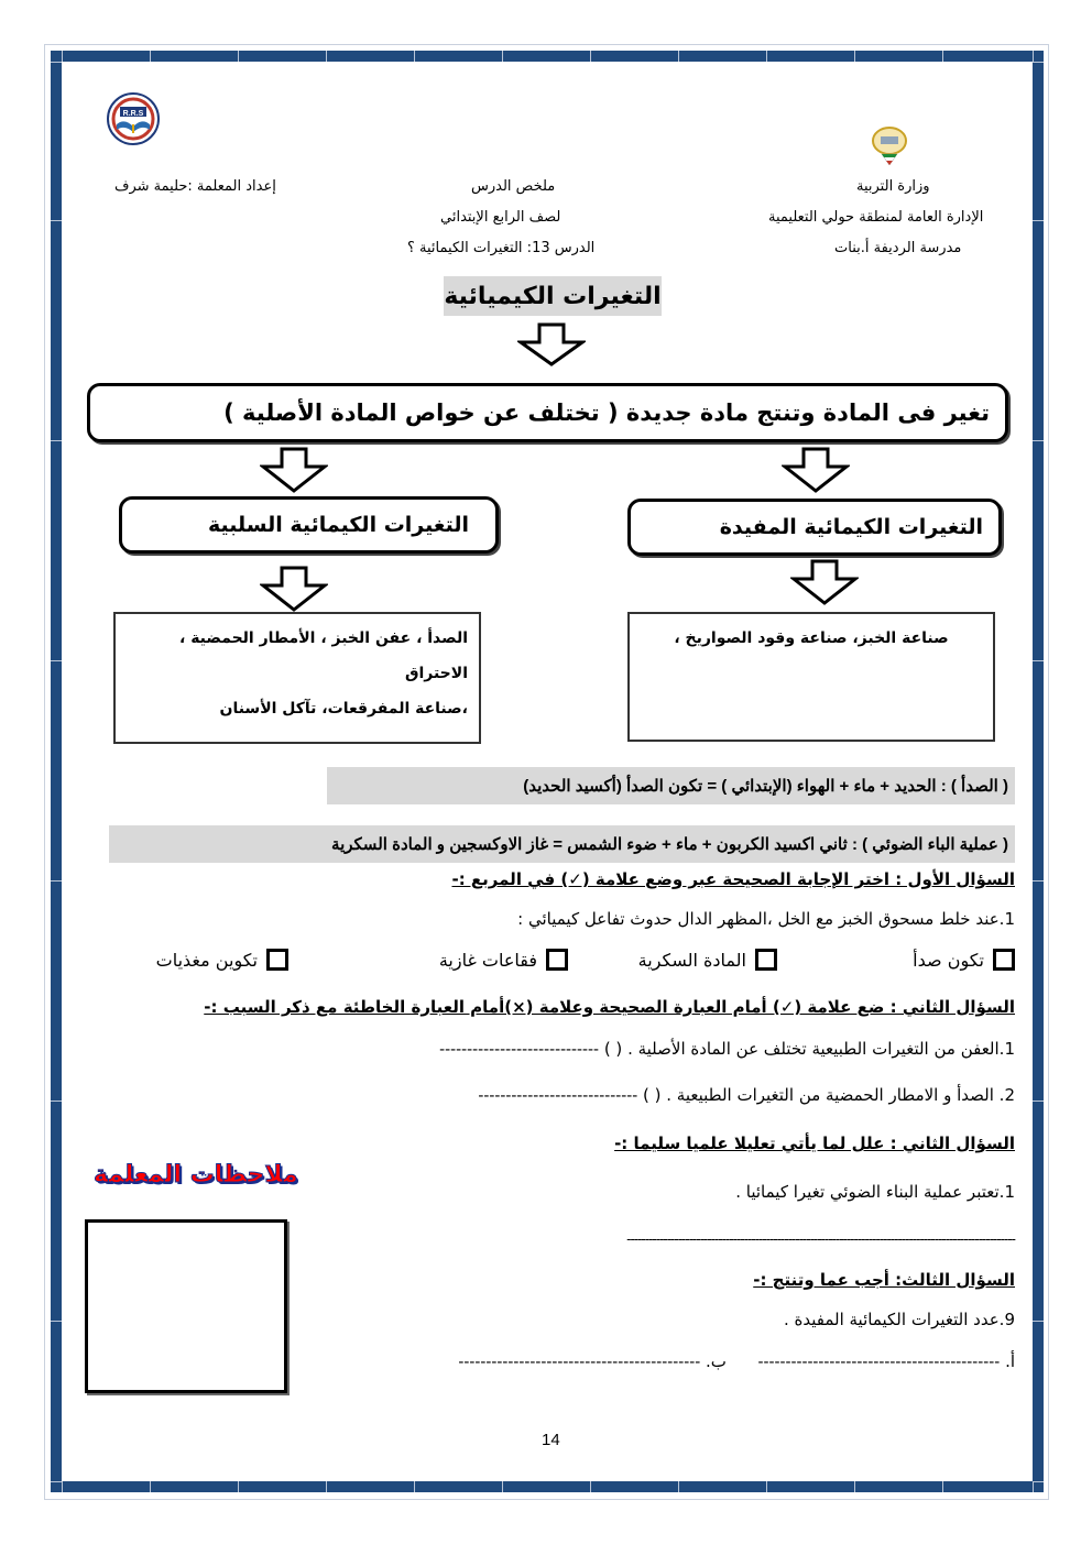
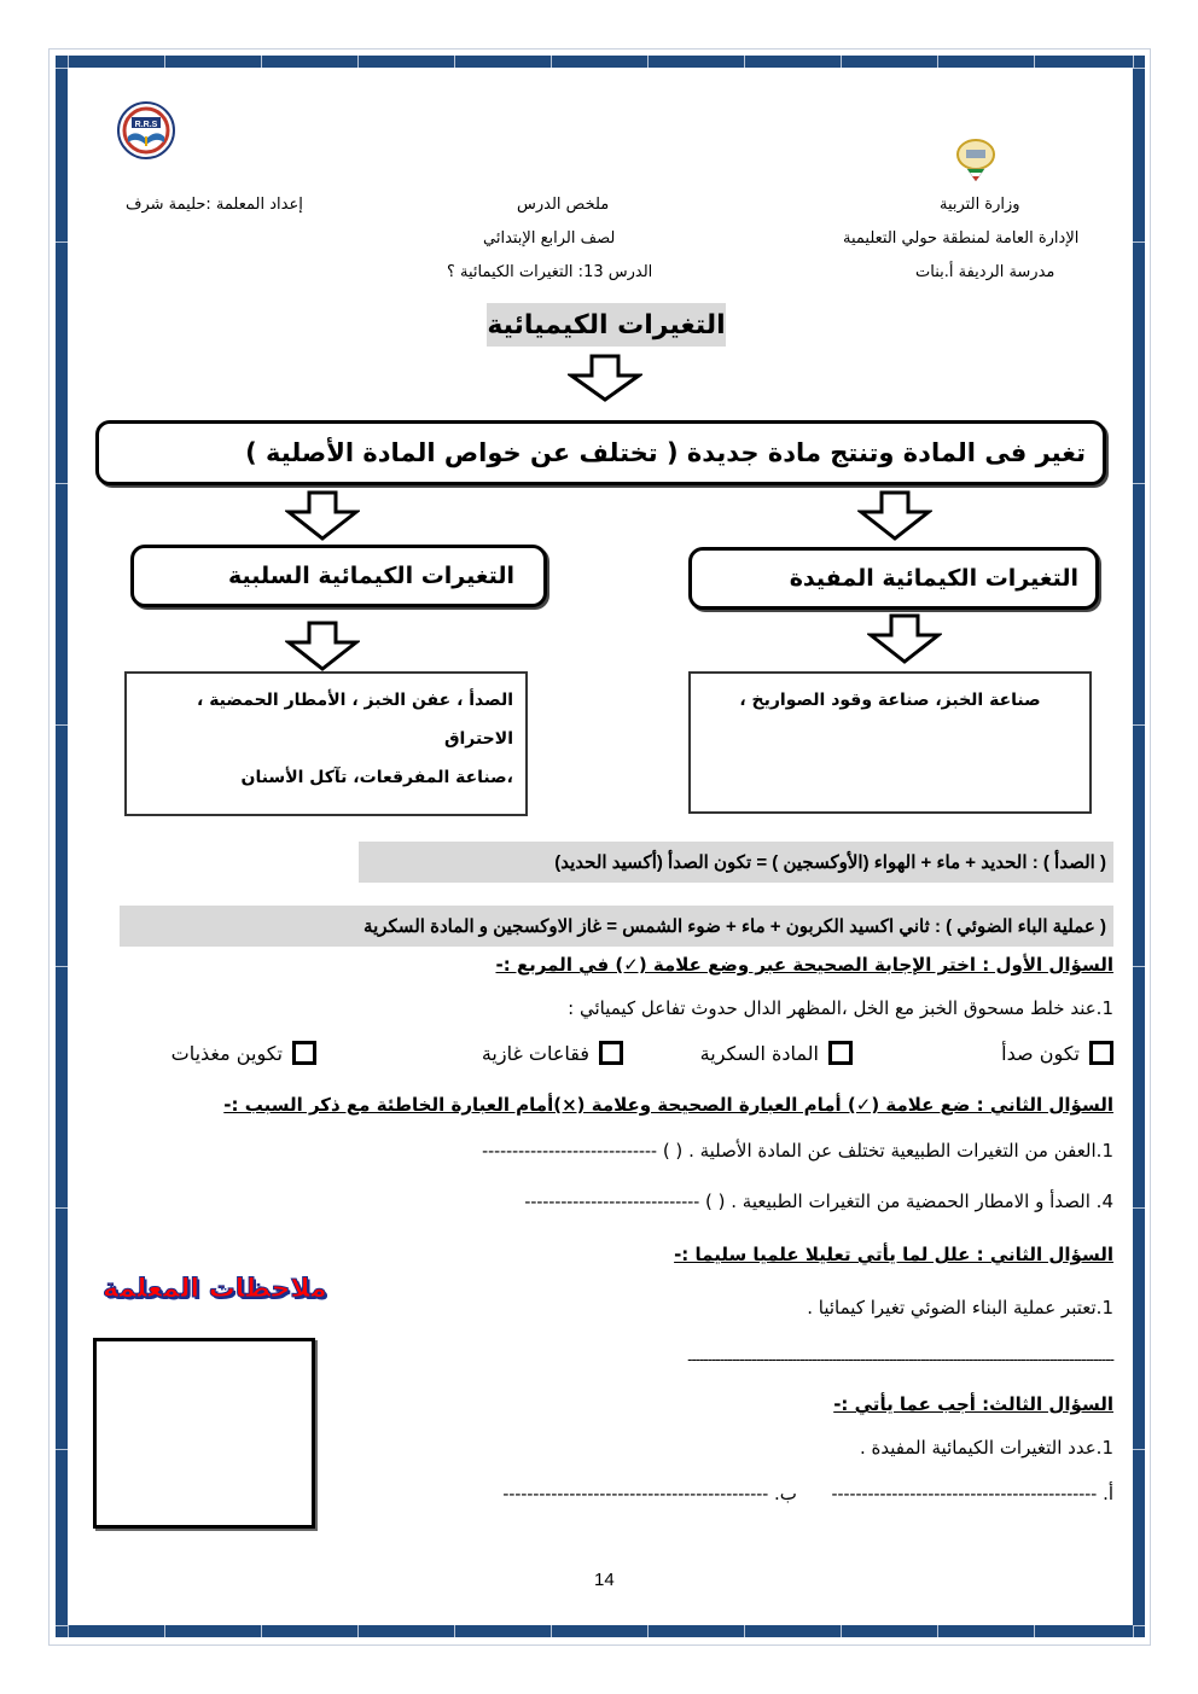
  وزارة التربية
  الإدارة العامة لمنطقة حولي التعليمية
  مدرسة الرديفة أ.بنات
  ملخص الدرس
  لصف الرابع الإبتدائي
  الدرس 13: التغيرات الكيمائية ؟
  إعداد المعلمة :حليمة شرف
  التغيرات الكيميائية
  تغير فى المادة وتنتج مادة جديدة ( تختلف عن خواص المادة الأصلية )
  التغيرات الكيمائية المفيدة
  التغيرات الكيمائية السلبية
  صناعة الخبز، صناعة وقود الصواريخ ،
  الصدأ ، عفن الخبز ، الأمطار الحمضية ، الاحتراق
  ،صناعة المفرقعات، تآكل الأسنان
- ( الصدأ ) : الحديد + ماء + الهواء (الإبتدائي ) = تكون الصدأ (أكسيد الحديد)
+ ( الصدأ ) : الحديد + ماء + الهواء (الأوكسجين ) = تكون الصدأ (أكسيد الحديد)
  ( عملية الباء الضوئي ) : ثاني اكسيد الكربون + ماء + ضوء الشمس = غاز الاوكسجين و المادة السكرية
  السؤال الأول : اختر الإجابة الصحيحة عبر وضع علامة (✓) في المربع :-
  1.عند خلط مسحوق الخبز مع الخل ،المظهر الدال حدوث تفاعل كيميائي :
  تكون صدأ
  المادة السكرية
  فقاعات غازية
  تكوين مغذيات
  السؤال الثاني : ضع علامة (✓) أمام العبارة الصحيحة وعلامة (×)أمام العبارة الخاطئة مع ذكر السبب :-
  1.العفن من التغيرات الطبيعية تختلف عن المادة الأصلية . ( ) -----------------------------
- 2. الصدأ و الامطار الحمضية من التغيرات الطبيعية . ( ) -----------------------------
+ 4. الصدأ و الامطار الحمضية من التغيرات الطبيعية . ( ) -----------------------------
  السؤال الثاني : علل لما يأتي تعليلا علميا سليما :-
  1.تعتبر عملية البناء الضوئي تغيرا كيمائيا .
  ----------------------------------------------------------------------------------------------------------
- السؤال الثالث: أجب عما وتنتج :-
+ السؤال الثالث: أجب عما يأتي :-
- 9.عدد التغيرات الكيمائية المفيدة .
+ 1.عدد التغيرات الكيمائية المفيدة .
  أ. -------------------------------------------- ب. --------------------------------------------
  ملاحظات المعلمة
  14
